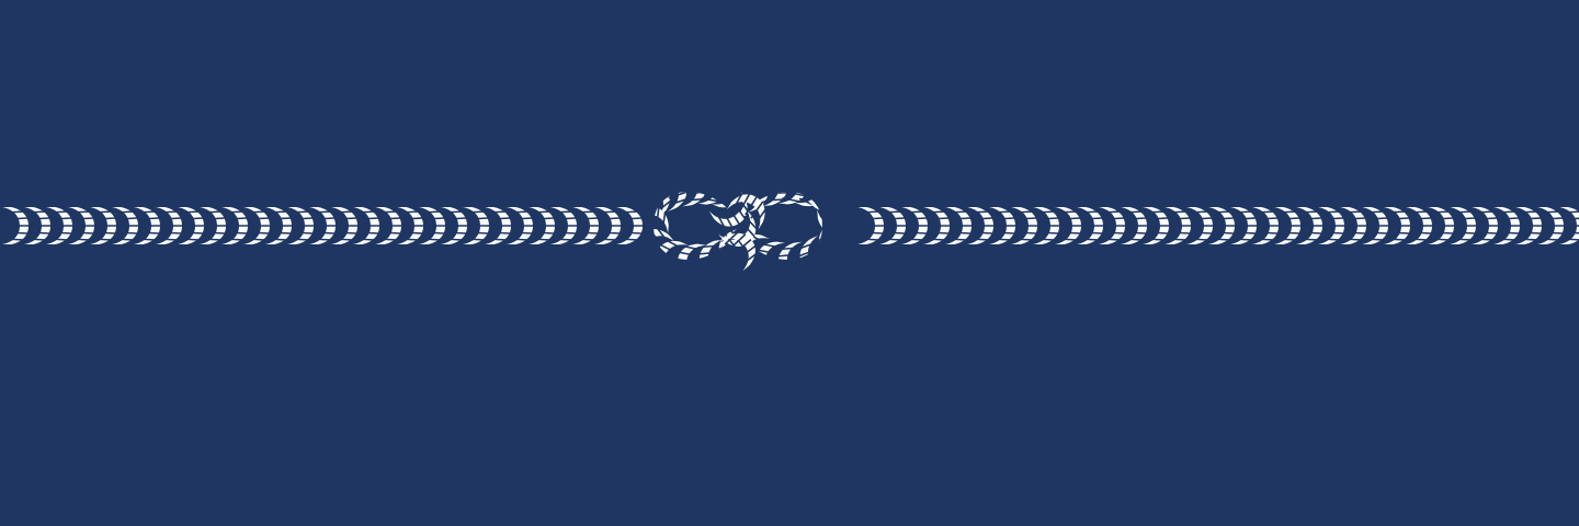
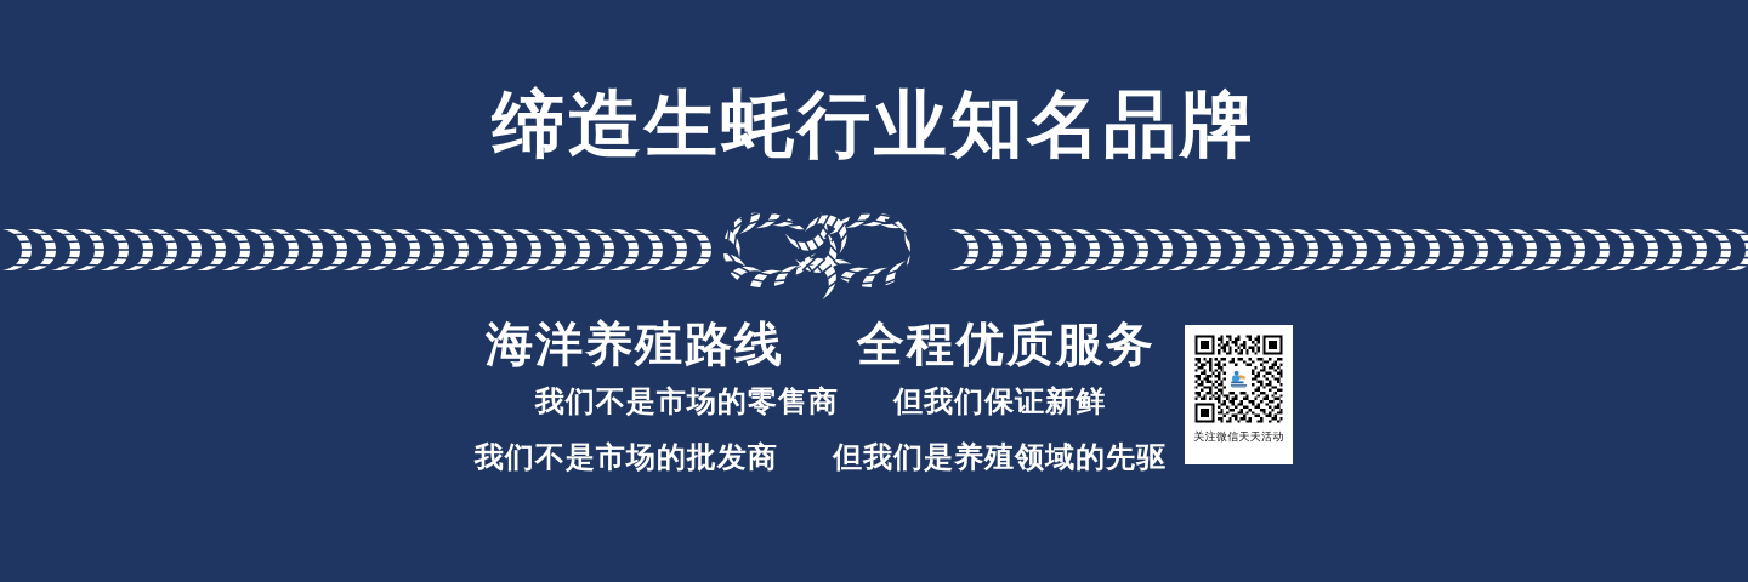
+ 缔造生蚝行业知名品牌
+ 海洋养殖路线 全程优质服务
+ 我们不是市场的零售商 但我们保证新鲜
+ 我们不是市场的批发商 但我们是养殖领域的先驱
+ 关注微信天天活动
